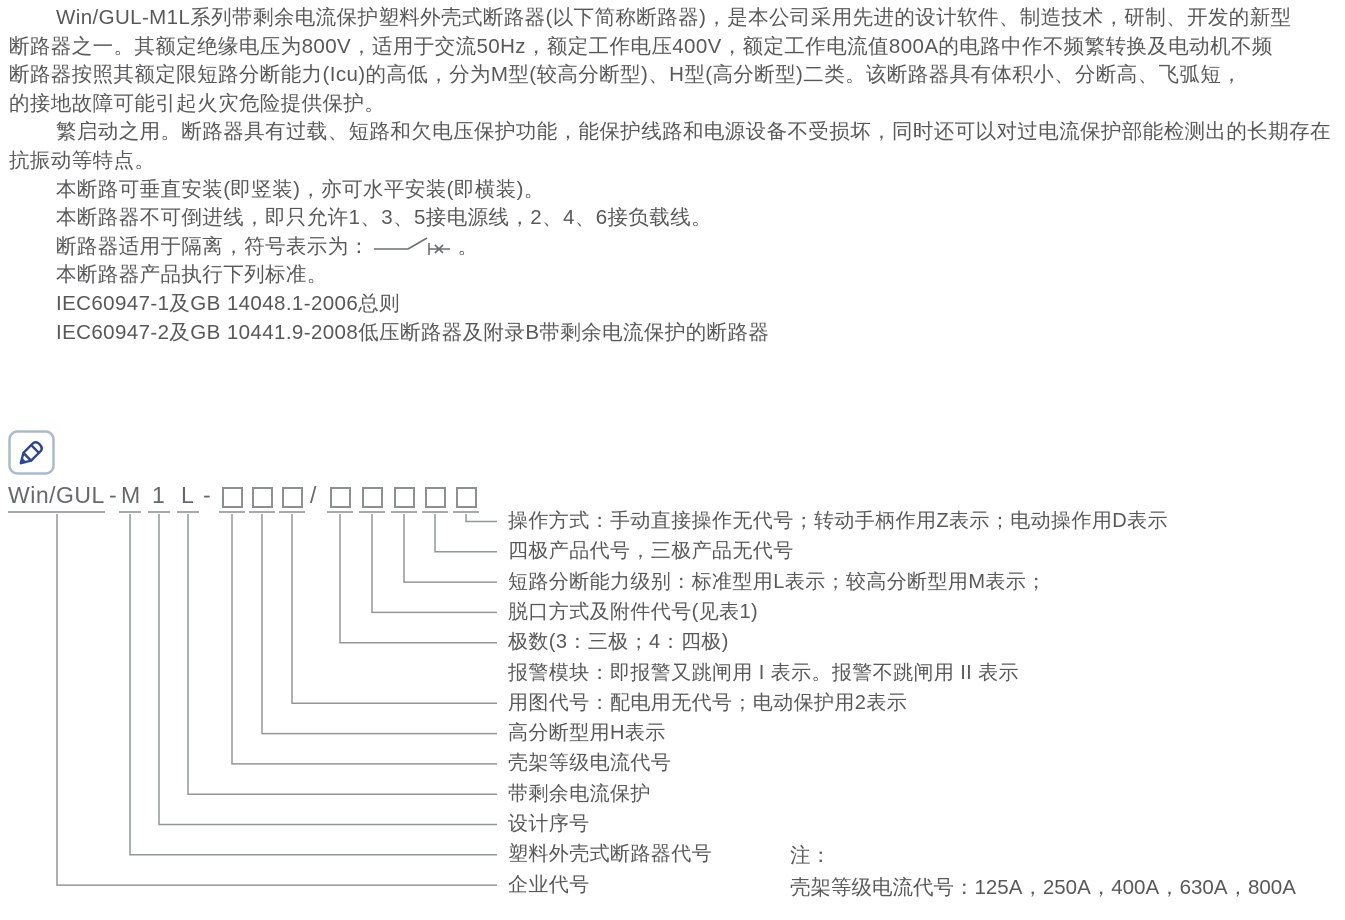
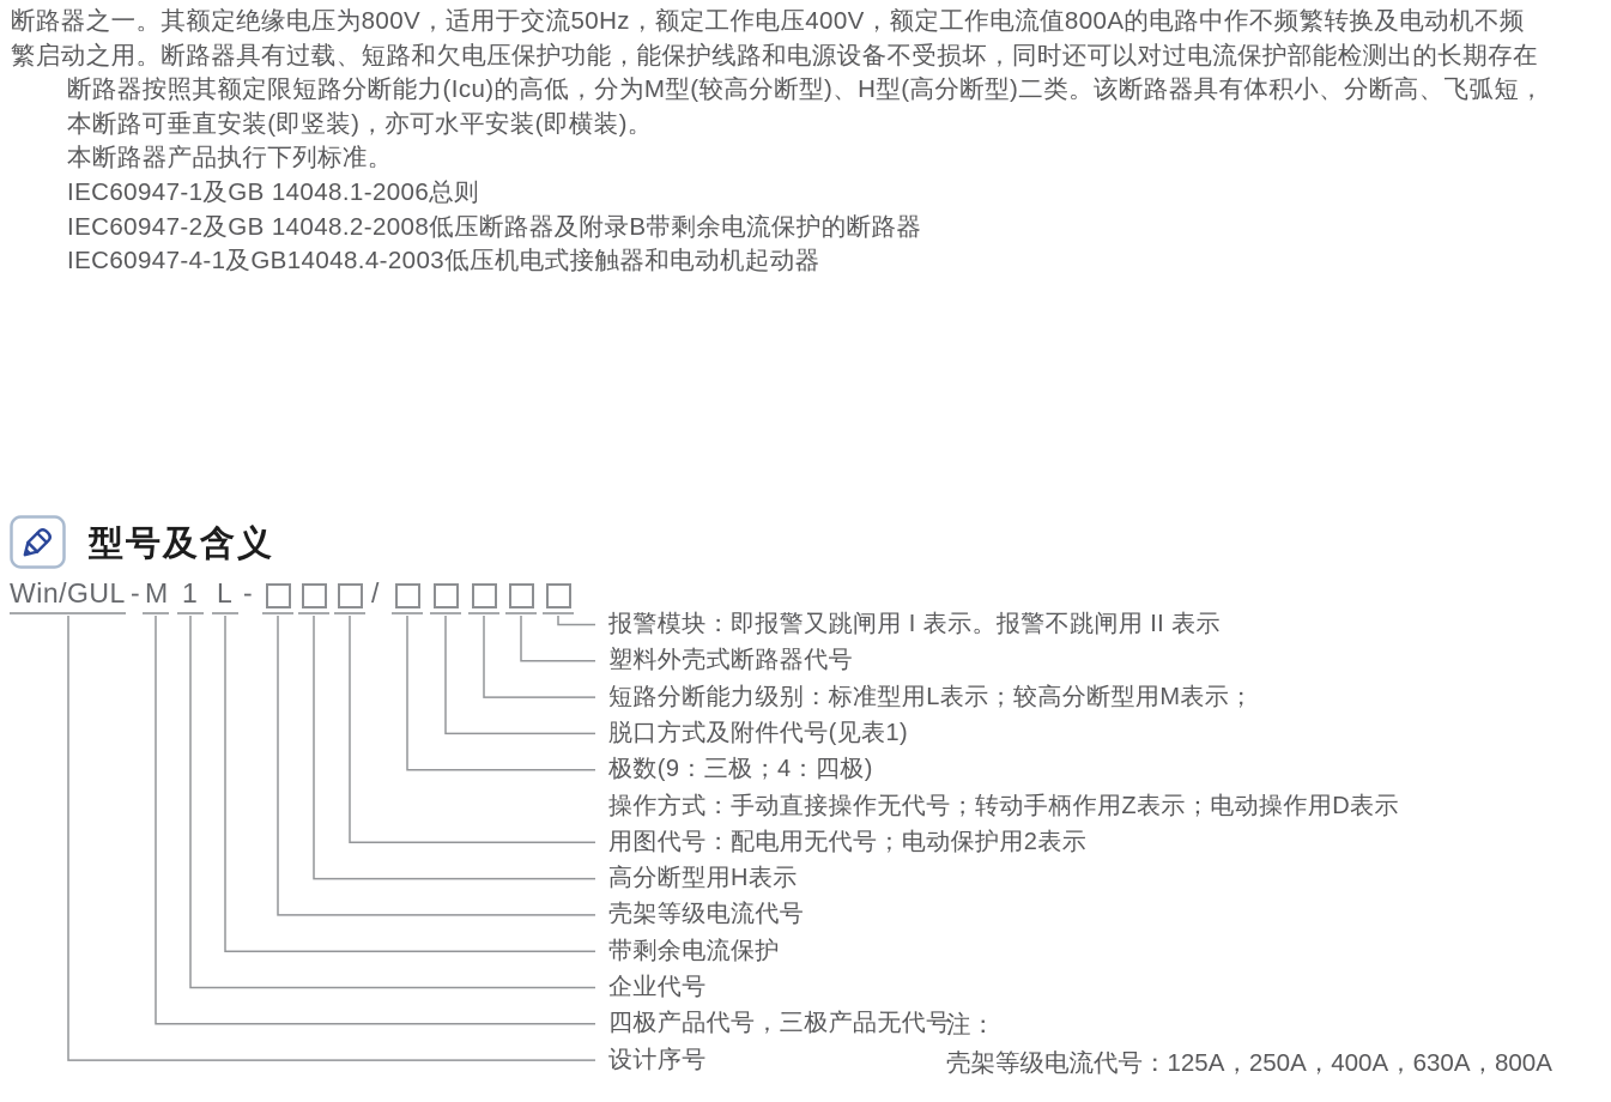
- Win/GUL-M1L系列带剩余电流保护塑料外壳式断路器(以下简称断路器)，是本公司采用先进的设计软件、制造技术，研制、开发的新型
  断路器之一。其额定绝缘电压为800V，适用于交流50Hz，额定工作电压400V，额定工作电流值800A的电路中作不频繁转换及电动机不频
- 断路器按照其额定限短路分断能力(Icu)的高低，分为M型(较高分断型)、H型(高分断型)二类。该断路器具有体积小、分断高、飞弧短，
+ 繁启动之用。断路器具有过载、短路和欠电压保护功能，能保护线路和电源设备不受损坏，同时还可以对过电流保护部能检测出的长期存在
- 的接地故障可能引起火灾危险提供保护。
- 繁启动之用。断路器具有过载、短路和欠电压保护功能，能保护线路和电源设备不受损坏，同时还可以对过电流保护部能检测出的长期存在
+ 断路器按照其额定限短路分断能力(Icu)的高低，分为M型(较高分断型)、H型(高分断型)二类。该断路器具有体积小、分断高、飞弧短，
- 抗振动等特点。
  本断路可垂直安装(即竖装)，亦可水平安装(即横装)。
- 本断路器不可倒进线，即只允许1、3、5接电源线，2、4、6接负载线。
- 断路器适用于隔离，符号表示为： 。
  本断路器产品执行下列标准。
  IEC60947-1及GB 14048.1-2006总则
- IEC60947-2及GB 10441.9-2008低压断路器及附录B带剩余电流保护的断路器
+ IEC60947-2及GB 14048.2-2008低压断路器及附录B带剩余电流保护的断路器
+ IEC60947-4-1及GB14048.4-2003低压机电式接触器和电动机起动器
+ 型号及含义
  Win/GUL
  -
  M
  1
  L
  -
  /
- 操作方式：手动直接操作无代号；转动手柄作用Z表示；电动操作用D表示
+ 报警模块：即报警又跳闸用 I 表示。报警不跳闸用 II 表示
- 四极产品代号，三极产品无代号
+ 塑料外壳式断路器代号
  短路分断能力级别：标准型用L表示；较高分断型用M表示；
  脱口方式及附件代号(见表1)
- 极数(3：三极；4：四极)
+ 极数(9：三极；4：四极)
- 报警模块：即报警又跳闸用 I 表示。报警不跳闸用 II 表示
+ 操作方式：手动直接操作无代号；转动手柄作用Z表示；电动操作用D表示
  用图代号：配电用无代号；电动保护用2表示
  高分断型用H表示
  壳架等级电流代号
  带剩余电流保护
- 设计序号
+ 企业代号
- 塑料外壳式断路器代号
+ 四极产品代号，三极产品无代号
- 企业代号
+ 设计序号
  注：
  壳架等级电流代号：125A，250A，400A，630A，800A
